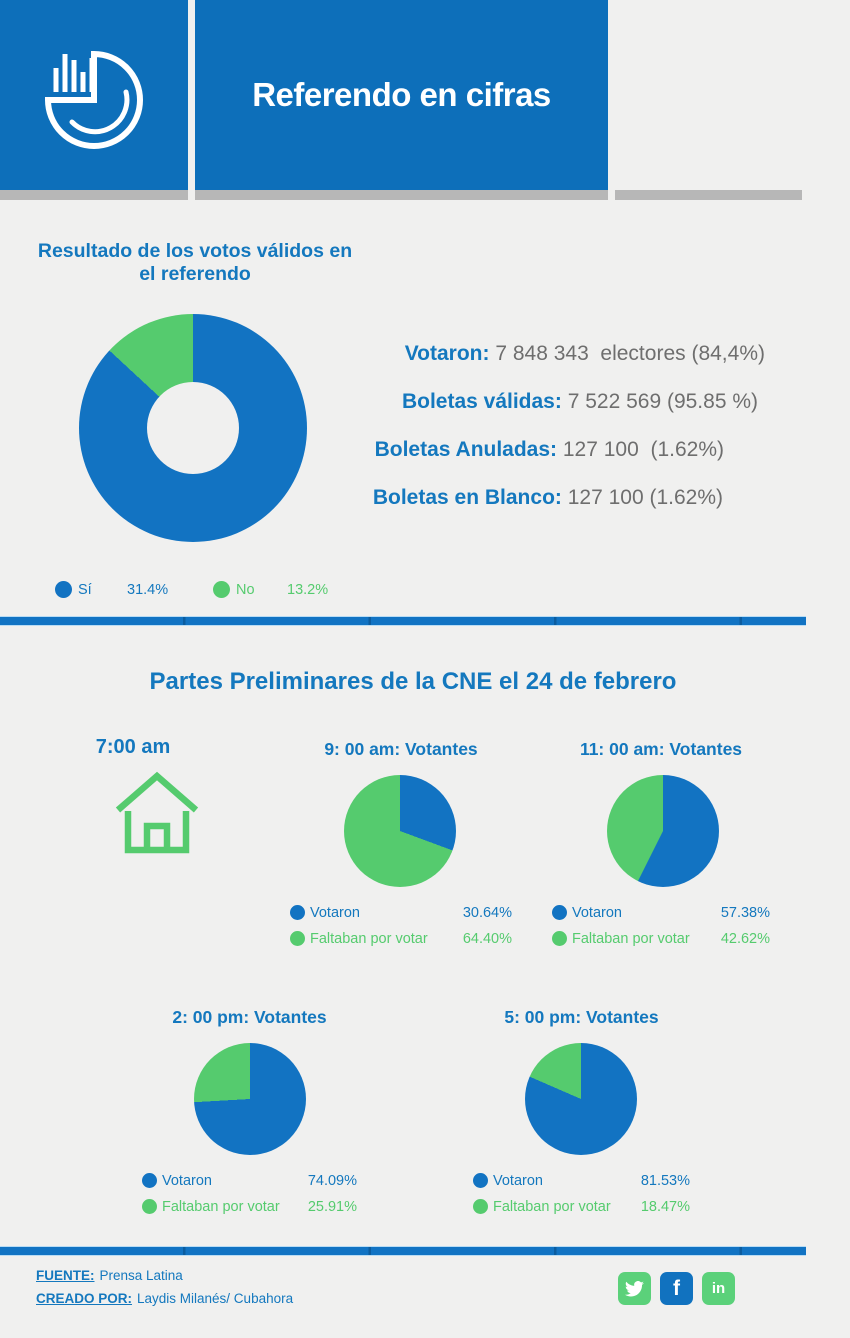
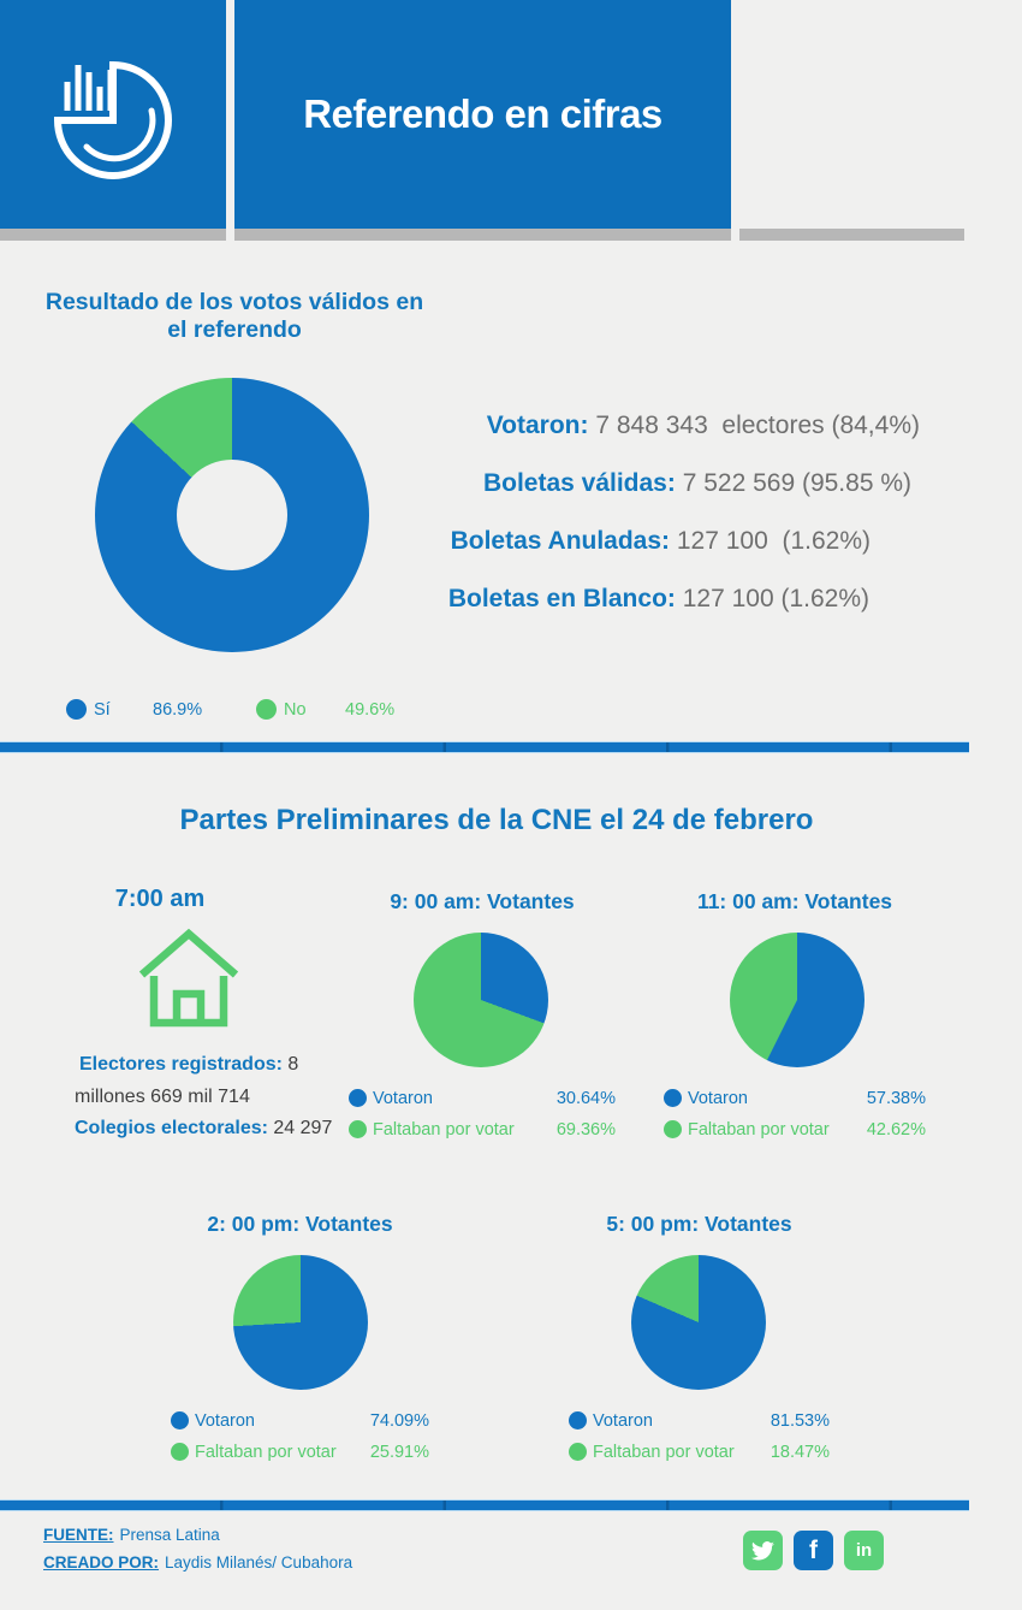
  Referendo en cifras
  Resultado de los votos válidos en
  el referendo
  Votaron: 7 848 343 electores (84,4%)
  Boletas válidas: 7 522 569 (95.85 %)
  Boletas Anuladas: 127 100 (1.62%)
  Boletas en Blanco: 127 100 (1.62%)
  Sí
- 31.4%
+ 86.9%
  No
- 13.2%
+ 49.6%
  Partes Preliminares de la CNE el 24 de febrero
  7:00 am
+ Electores registrados: 8
+ millones 669 mil 714
+ Colegios electorales: 24 297
  9: 00 am: Votantes
  Votaron
  30.64%
  Faltaban por votar
- 64.40%
+ 69.36%
  11: 00 am: Votantes
  Votaron
  57.38%
  Faltaban por votar
  42.62%
  2: 00 pm: Votantes
  Votaron
  74.09%
  Faltaban por votar
  25.91%
  5: 00 pm: Votantes
  Votaron
  81.53%
  Faltaban por votar
  18.47%
  FUENTE: Prensa Latina
  CREADO POR: Laydis Milanés/ Cubahora
  f
  in
